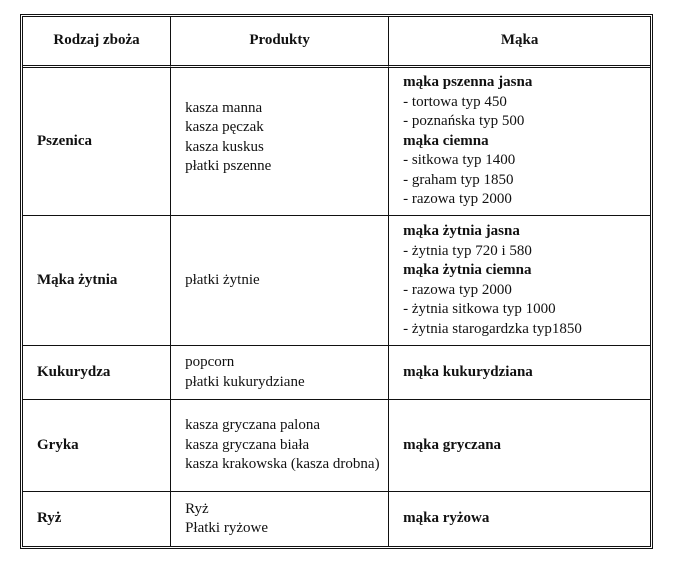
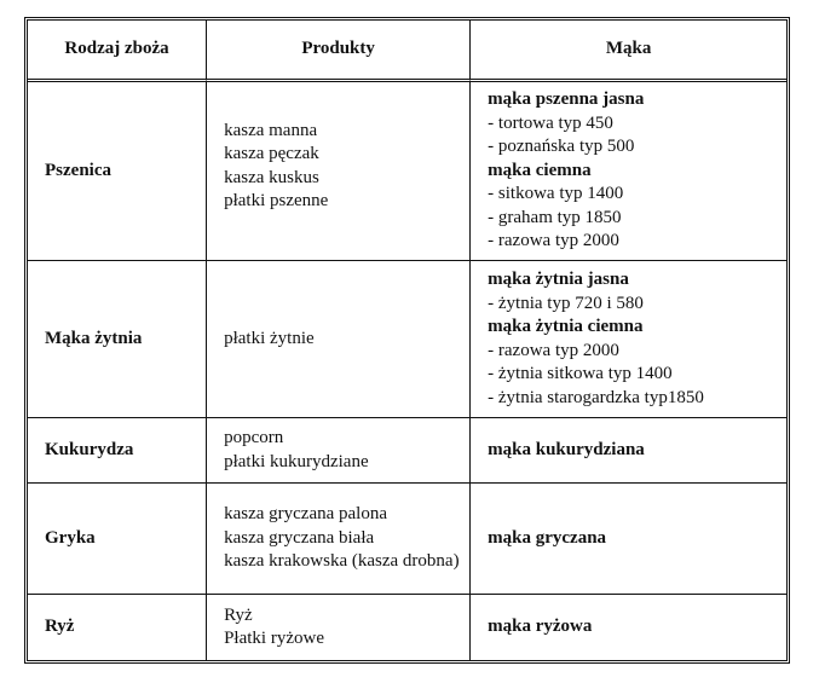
  Rodzaj zboża	Produkty	Mąka
  Pszenica	kasza manna kasza pęczak kasza kuskus płatki pszenne	mąka pszenna jasna - tortowa typ 450 - poznańska typ 500 mąka ciemna - sitkowa typ 1400 - graham typ 1850 - razowa typ 2000
- Mąka żytnia	płatki żytnie	mąka żytnia jasna - żytnia typ 720 i 580 mąka żytnia ciemna - razowa typ 2000 - żytnia sitkowa typ 1000 - żytnia starogardzka typ1850
+ Mąka żytnia	płatki żytnie	mąka żytnia jasna - żytnia typ 720 i 580 mąka żytnia ciemna - razowa typ 2000 - żytnia sitkowa typ 1400 - żytnia starogardzka typ1850
  Kukurydza	popcorn płatki kukurydziane	mąka kukurydziana
  Gryka	kasza gryczana palona kasza gryczana biała kasza krakowska (kasza drobna)	mąka gryczana
  Ryż	Ryż Płatki ryżowe	mąka ryżowa
